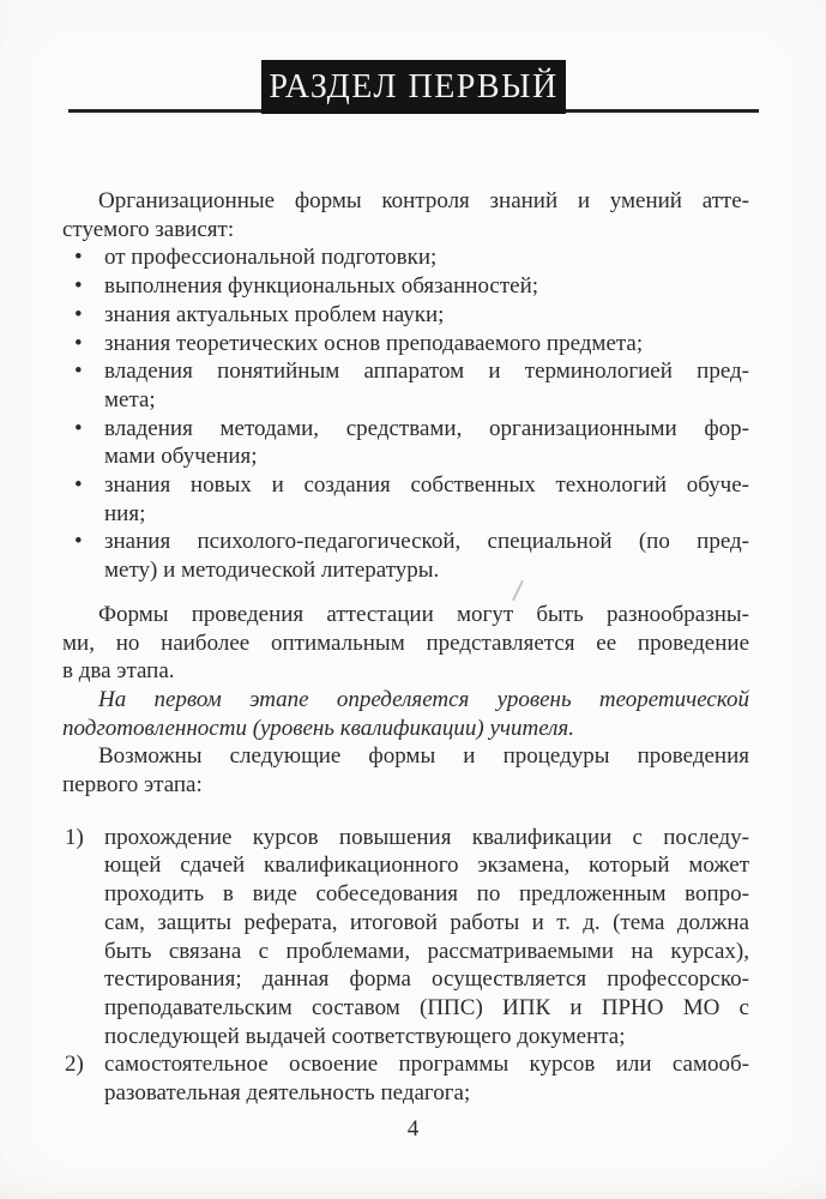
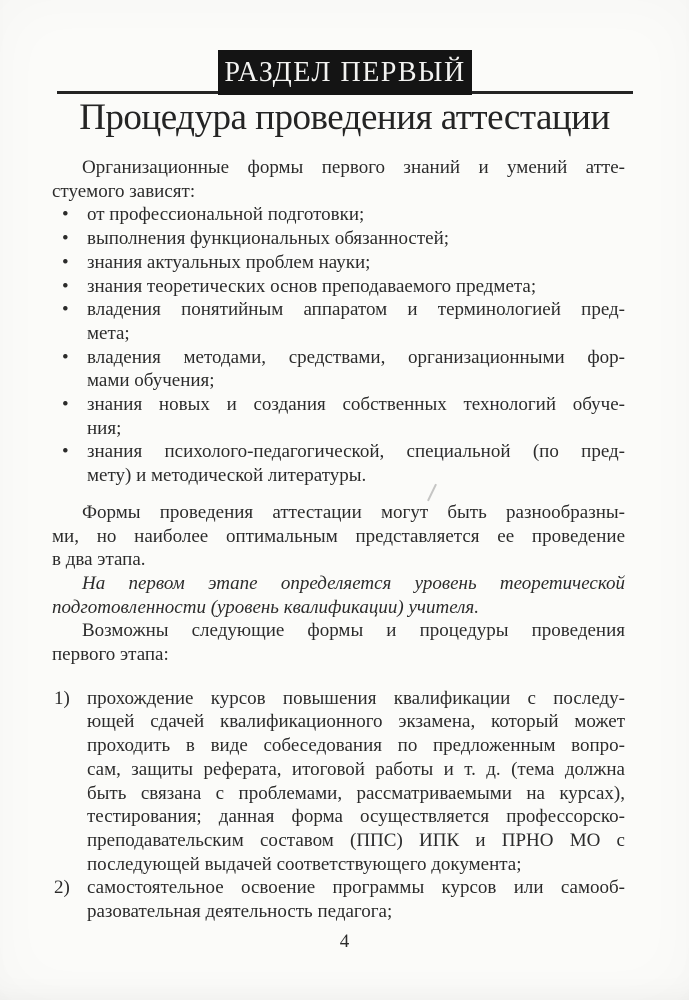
  РАЗДЕЛ ПЕРВЫЙ
+ Процедура проведения аттестации
- Организационные формы контроля знаний и умений атте-
+ Организационные формы первого знаний и умений атте-
  стуемого зависят:
  •
  от профессиональной подготовки;
  •
  выполнения функциональных обязанностей;
  •
  знания актуальных проблем науки;
  •
  знания теоретических основ преподаваемого предмета;
  •
  владения понятийным аппаратом и терминологией пред-
  мета;
  •
  владения методами, средствами, организационными фор-
  мами обучения;
  •
  знания новых и создания собственных технологий обуче-
  ния;
  •
  знания психолого-педагогической, специальной (по пред-
  мету) и методической литературы.
  Формы проведения аттестации могут быть разнообразны-
  ми, но наиболее оптимальным представляется ее проведение
  в два этапа.
  На первом этапе определяется уровень теоретической
  подготовленности (уровень квалификации) учителя.
  Возможны следующие формы и процедуры проведения
  первого этапа:
  1)
  прохождение курсов повышения квалификации с последу-
  ющей сдачей квалификационного экзамена, который может
  проходить в виде собеседования по предложенным вопро-
  сам, защиты реферата, итоговой работы и т. д. (тема должна
  быть связана с проблемами, рассматриваемыми на курсах),
  тестирования; данная форма осуществляется профессорско-
  преподавательским составом (ППС) ИПК и ПРНО МО с
  последующей выдачей соответствующего документа;
  2)
  самостоятельное освоение программы курсов или самооб-
  разовательная деятельность педагога;
  4
